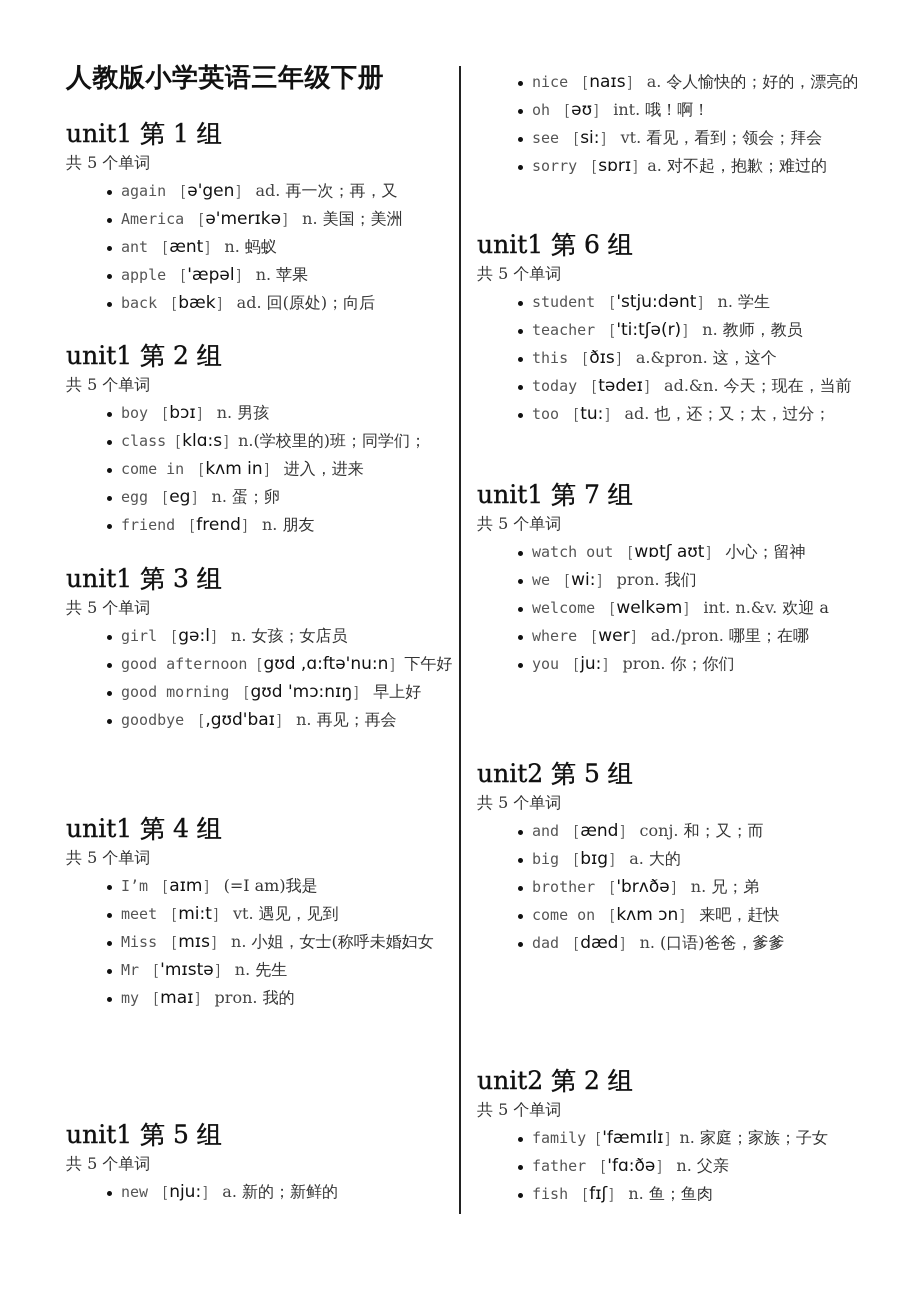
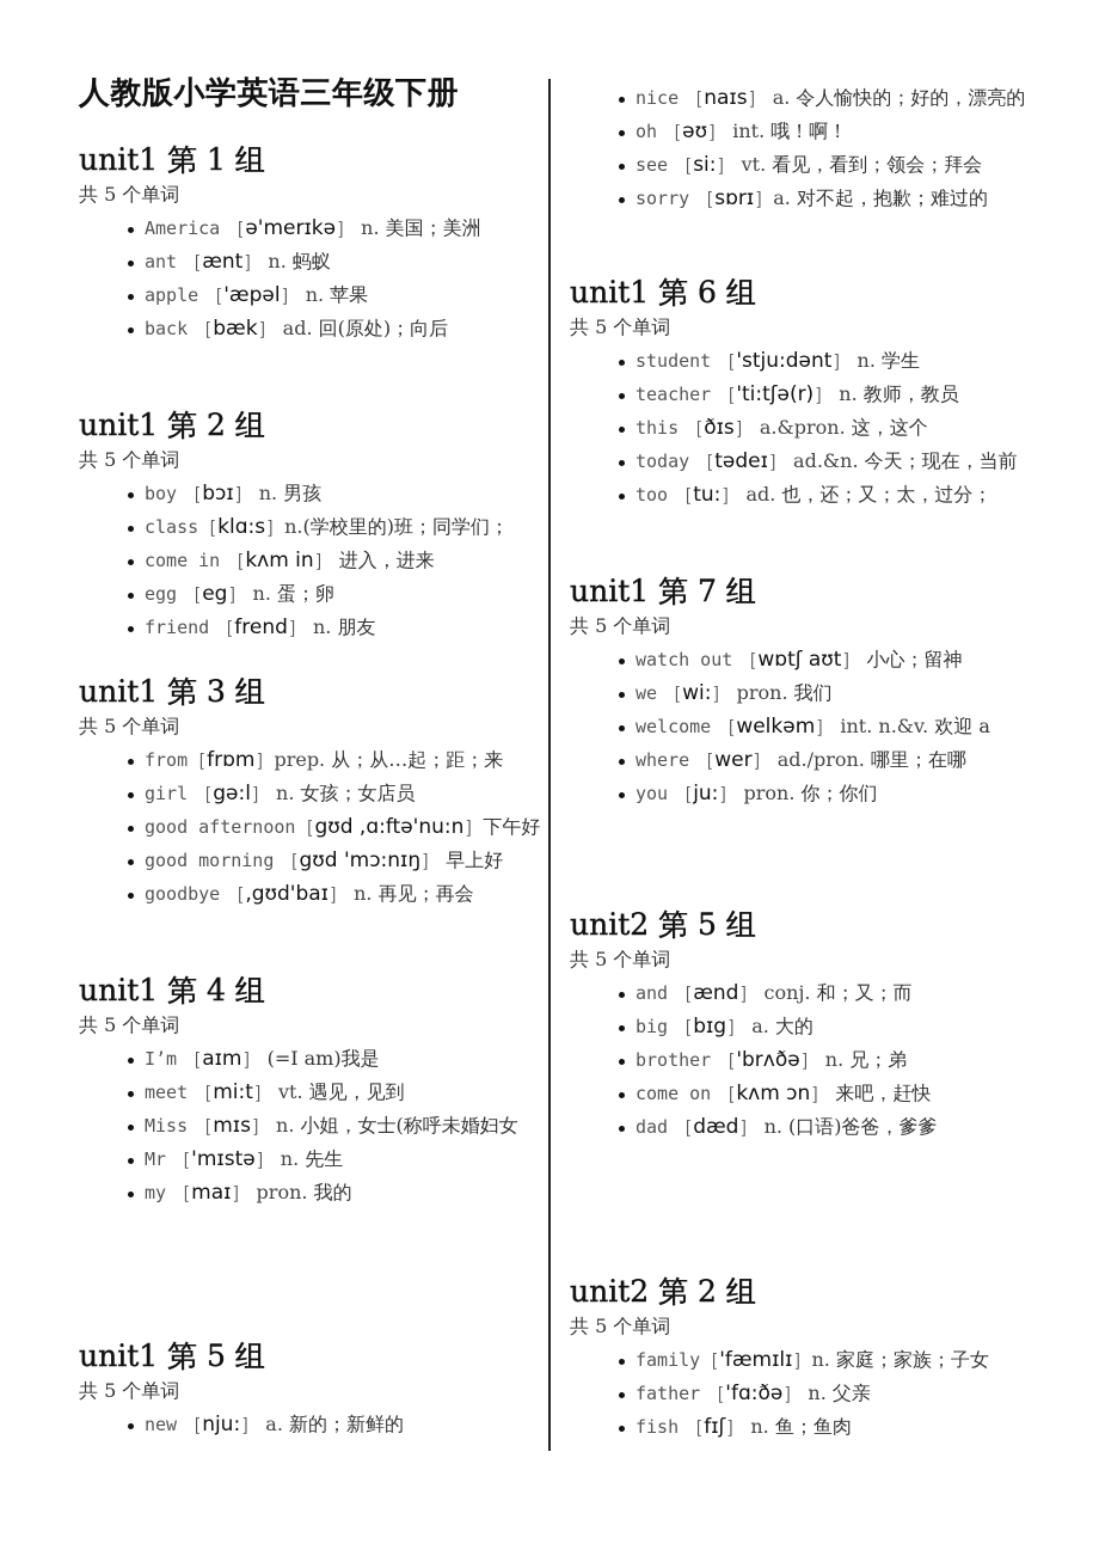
  人教版小学英语三年级下册
  unit1 第 1 组
  共 5 个单词
- again ［ə'gen］ ad. 再一次；再，又
  America ［ə'merɪkə］ n. 美国；美洲
  ant ［ænt］ n. 蚂蚁
  apple ［'æpəl］ n. 苹果
  back ［bæk］ ad. 回(原处)；向后
  unit1 第 2 组
  共 5 个单词
  boy ［bɔɪ］ n. 男孩
  class［klɑ:s］n.(学校里的)班；同学们；
  come in ［kʌm in］ 进入，进来
  egg ［eg］ n. 蛋；卵
  friend ［frend］ n. 朋友
  unit1 第 3 组
  共 5 个单词
+ from［frɒm］prep. 从；从…起；距；来
  girl ［gə:l］ n. 女孩；女店员
  good afternoon［gʊd ,ɑ:ftə'nu:n］下午好
  good morning ［gʊd 'mɔ:nɪŋ］ 早上好
  goodbye ［,gʊd'baɪ］ n. 再见；再会
  unit1 第 4 组
  共 5 个单词
  I’m ［aɪm］ (=I am)我是
  meet ［mi:t］ vt. 遇见，见到
  Miss ［mɪs］ n. 小姐，女士(称呼未婚妇女
  Mr ［'mɪstə］ n. 先生
  my ［maɪ］ pron. 我的
  unit1 第 5 组
  共 5 个单词
  new ［nju:］ a. 新的；新鲜的
  nice ［naɪs］ a. 令人愉快的；好的，漂亮的
  oh ［əʊ］ int. 哦！啊！
  see ［si:］ vt. 看见，看到；领会；拜会
  sorry ［sɒrɪ］a. 对不起，抱歉；难过的
  unit1 第 6 组
  共 5 个单词
  student ［'stju:dənt］ n. 学生
  teacher ［'ti:tʃə(r)］ n. 教师，教员
  this ［ðɪs］ a.&pron. 这，这个
  today ［tədeɪ］ ad.&n. 今天；现在，当前
  too ［tu:］ ad. 也，还；又；太，过分；
  unit1 第 7 组
  共 5 个单词
  watch out ［wɒtʃ aʊt］ 小心；留神
  we ［wi:］ pron. 我们
  welcome ［welkəm］ int. n.&v. 欢迎 a
  where ［wer］ ad./pron. 哪里；在哪
  you ［ju:］ pron. 你；你们
  unit2 第 5 组
  共 5 个单词
  and ［ænd］ conj. 和；又；而
  big ［bɪg］ a. 大的
  brother ［'brʌðə］ n. 兄；弟
  come on ［kʌm ɔn］ 来吧，赶快
  dad ［dæd］ n. (口语)爸爸，爹爹
  unit2 第 2 组
  共 5 个单词
  family［'fæmɪlɪ］n. 家庭；家族；子女
  father ［'fɑ:ðə］ n. 父亲
  fish ［fɪʃ］ n. 鱼；鱼肉
